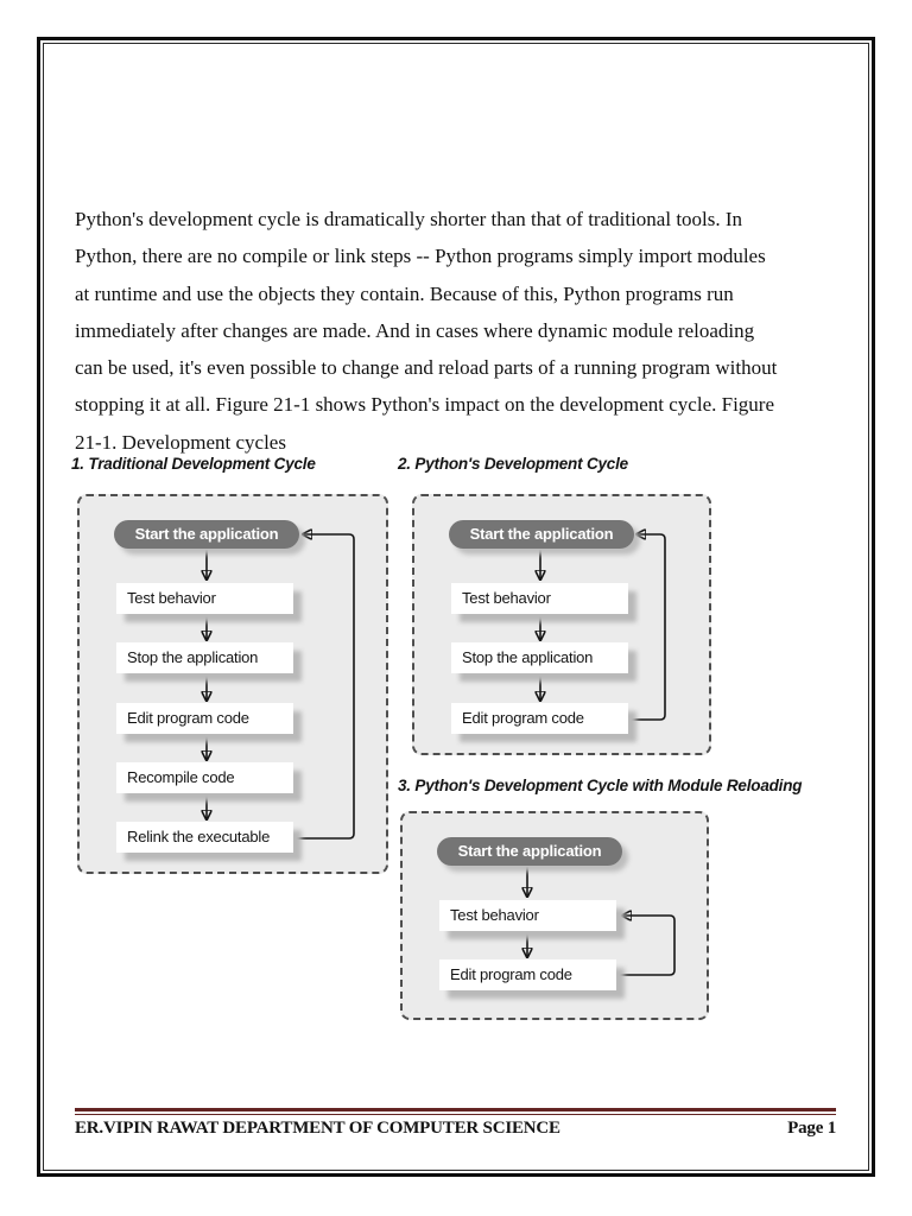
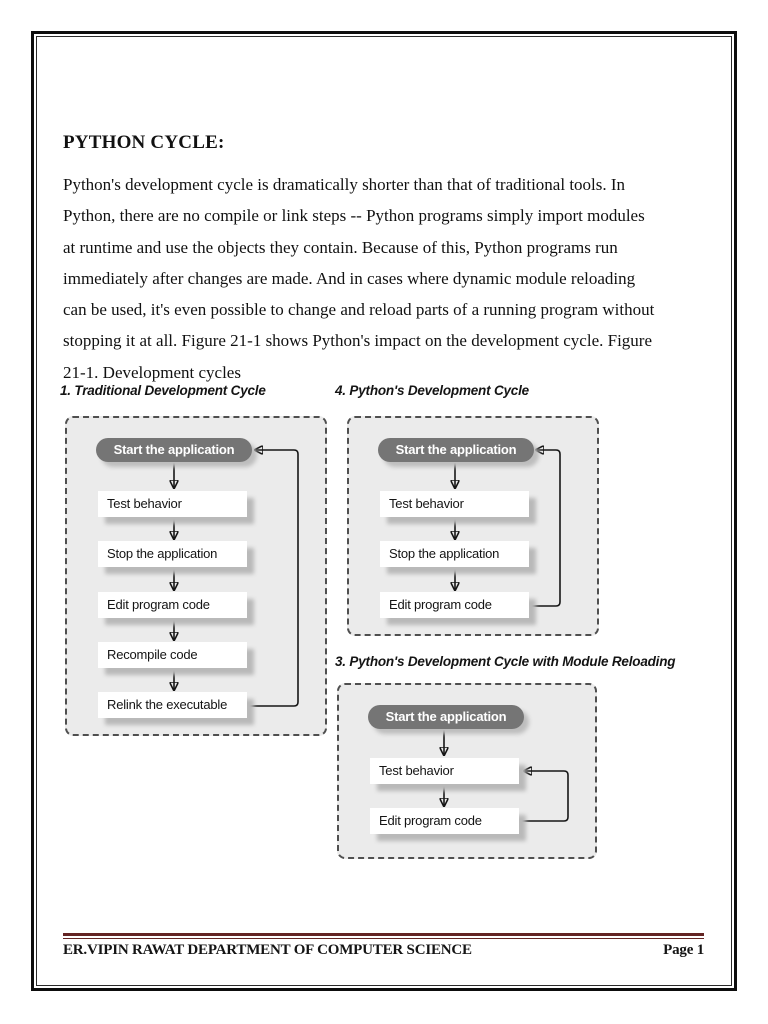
+ PYTHON CYCLE:
  Python's development cycle is dramatically shorter than that of traditional tools. In
  Python, there are no compile or link steps -- Python programs simply import modules
  at runtime and use the objects they contain. Because of this, Python programs run
  immediately after changes are made. And in cases where dynamic module reloading
  can be used, it's even possible to change and reload parts of a running program without
  stopping it at all. Figure 21-1 shows Python's impact on the development cycle. Figure
  21-1. Development cycles
  1. Traditional Development Cycle
  Start the application
  Test behavior
  Stop the application
  Edit program code
  Recompile code
  Relink the executable
- 2. Python's Development Cycle
+ 4. Python's Development Cycle
  Start the application
  Test behavior
  Stop the application
  Edit program code
  3. Python's Development Cycle with Module Reloading
  Start the application
  Test behavior
  Edit program code
  ER.VIPIN RAWAT DEPARTMENT OF COMPUTER SCIENCE
  Page 1
